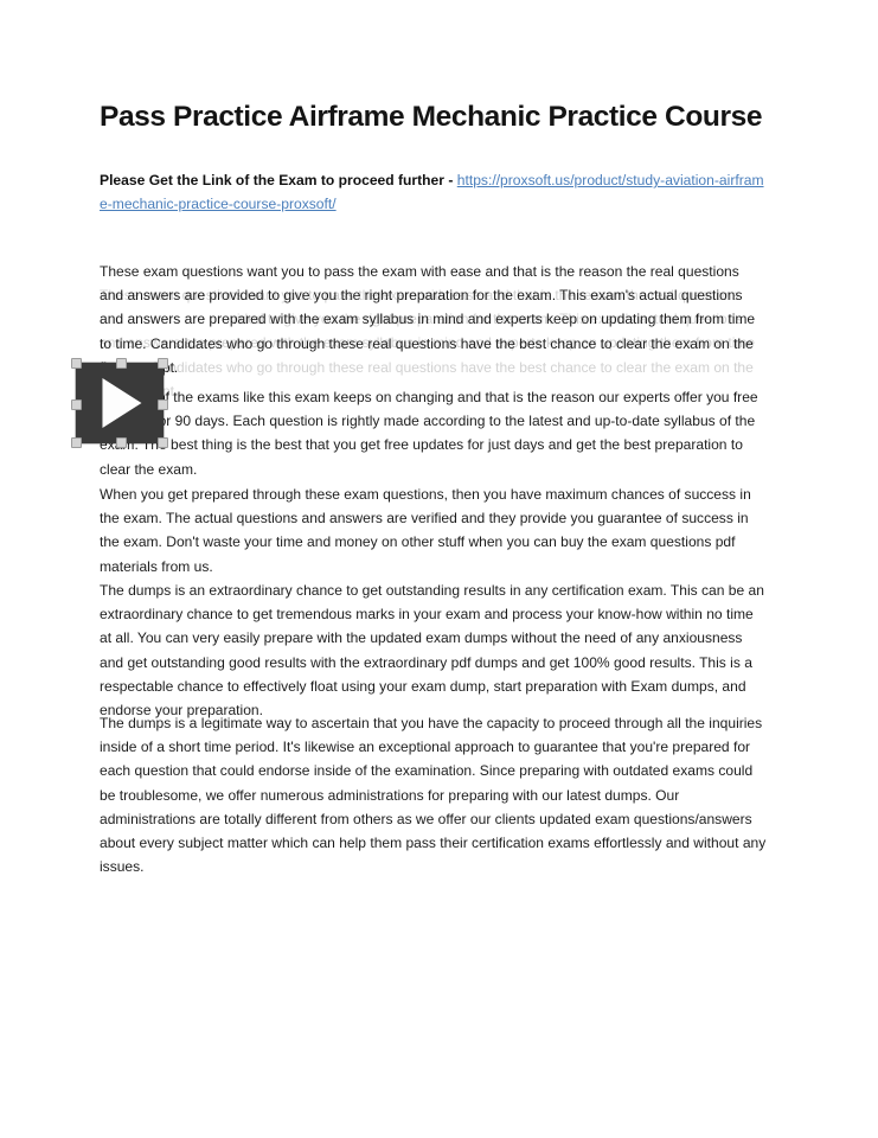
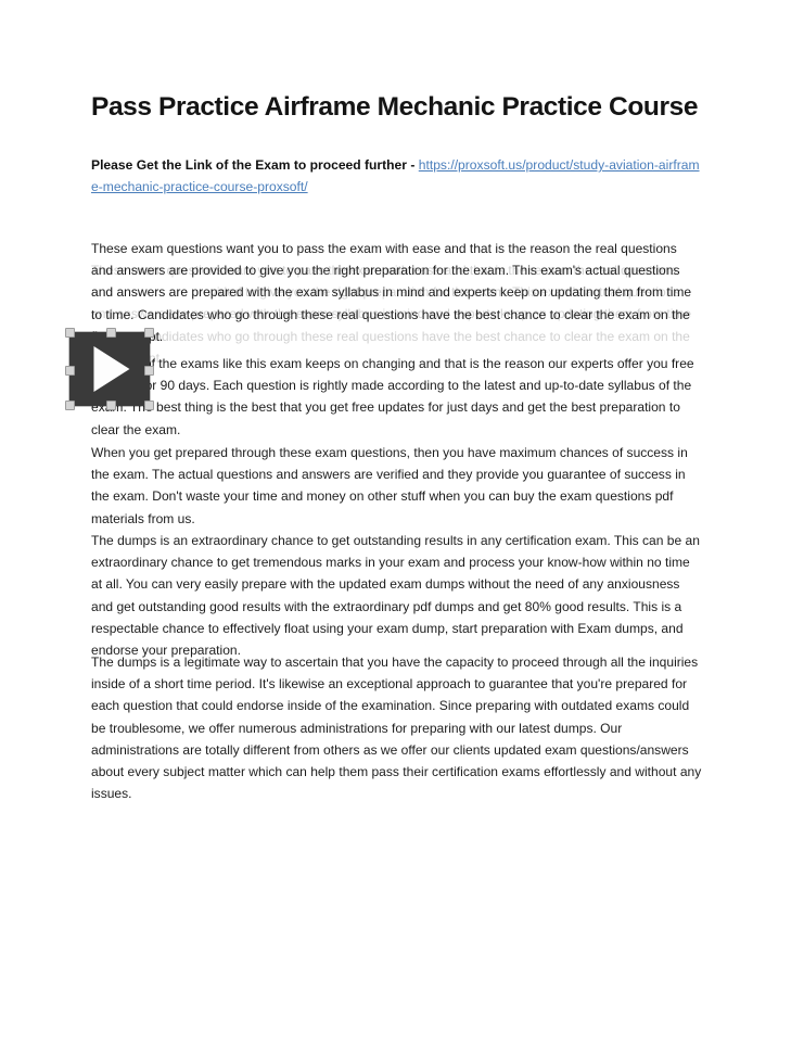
  Pass Practice Airframe Mechanic Practice Course
  Please Get the Link of the Exam to proceed further - https://proxsoft.us/product/study-aviation-airframe-mechanic-practice-course-proxsoft/
  These exam questions want you to pass the exam with ease and that is the reason the real questions and answers are provided to give you the right preparation for the exam. This exam's actual questions and answers are prepared with the exam syllabus in mind and experts keep on updating them from time ndidates who go through these real questions have the best chance to clear the exam on the pt.
  These exam questions want you to pass the exam with ease and that is the reason the real questions and answers are provided to give you the right preparation for the exam. This exam's actual questions and answers are prepared with the exam syllabus in mind and experts keep on updating them from time to time. Candidates who go through these real questions have the best chance to clear the exam on the t.
  f the exams like this exam keeps on changing and that is the reason our experts offer you free r 90 days. Each question is rightly made according to the latest and up-to-date syllabus of the exm. Th best thing is the best that you get free updates for just days and get the best preparation to clear the exam.
  When you get prepared through these exam questions, then you have maximum chances of success in the exam. The actual questions and answers are verified and they provide you guarantee of success in the exam. Don't waste your time and money on other stuff when you can buy the exam questions pdf materials from us.
- The dumps is an extraordinary chance to get outstanding results in any certification exam. This can be an extraordinary chance to get tremendous marks in your exam and process your know-how within no time at all. You can very easily prepare with the updated exam dumps without the need of any anxiousness and get outstanding good results with the extraordinary pdf dumps and get 100% good results. This is a respectable chance to effectively float using your exam dump, start preparation with Exam dumps, and endorse your preparation.
+ The dumps is an extraordinary chance to get outstanding results in any certification exam. This can be an extraordinary chance to get tremendous marks in your exam and process your know-how within no time at all. You can very easily prepare with the updated exam dumps without the need of any anxiousness and get outstanding good results with the extraordinary pdf dumps and get 80% good results. This is a respectable chance to effectively float using your exam dump, start preparation with Exam dumps, and endorse your preparation.
  The dumps is a legitimate way to ascertain that you have the capacity to proceed through all the inquiries inside of a short time period. It's likewise an exceptional approach to guarantee that you're prepared for each question that could endorse inside of the examination. Since preparing with outdated exams could be troublesome, we offer numerous administrations for preparing with our latest dumps. Our administrations are totally different from others as we offer our clients updated exam questions/answers about every subject matter which can help them pass their certification exams effortlessly and without any issues.
